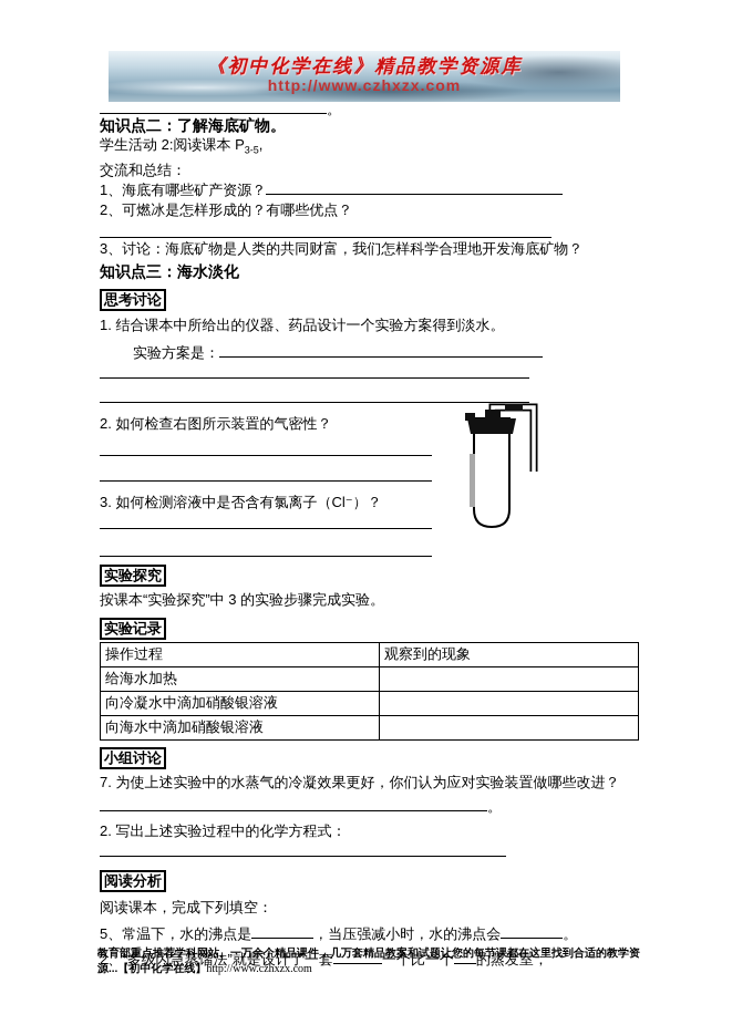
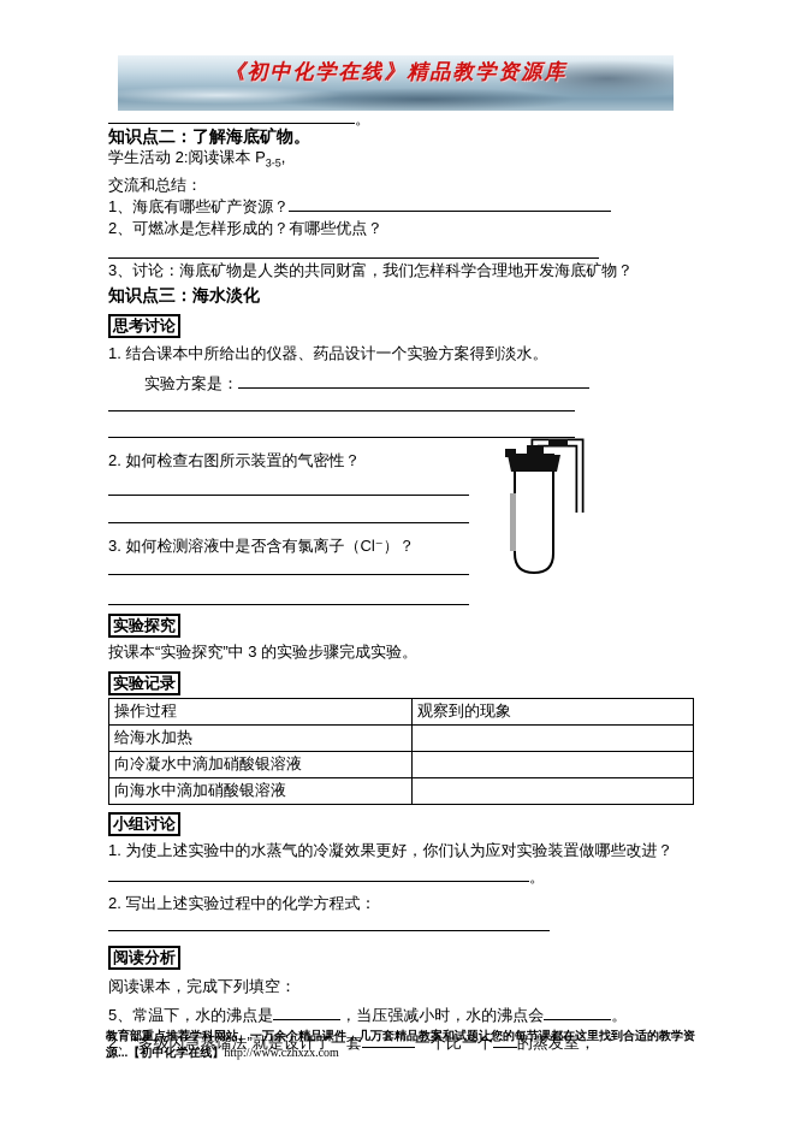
  《初中化学在线》精品教学资源库
- http://www.czhxzx.com
  。
  知识点二：了解海底矿物。
  学生活动 2:阅读课本 P3-5,
  交流和总结：
  1、海底有哪些矿产资源？
  2、可燃冰是怎样形成的？有哪些优点？
  3、讨论：海底矿物是人类的共同财富，我们怎样科学合理地开发海底矿物？
  知识点三：海水淡化
  思考讨论
  1. 结合课本中所给出的仪器、药品设计一个实验方案得到淡水。
  实验方案是：
  2. 如何检查右图所示装置的气密性？
  3. 如何检测溶液中是否含有氯离子（Cl⁻）？
  实验探究
  按课本“实验探究”中 3 的实验步骤完成实验。
  实验记录
  操作过程	观察到的现象
  给海水加热
  向冷凝水中滴加硝酸银溶液
  向海水中滴加硝酸银溶液
  小组讨论
- 7. 为使上述实验中的水蒸气的冷凝效果更好，你们认为应对实验装置做哪些改进？
+ 1. 为使上述实验中的水蒸气的冷凝效果更好，你们认为应对实验装置做哪些改进？
  。
  2. 写出上述实验过程中的化学方程式：
  阅读分析
  阅读课本，完成下列填空：
  5、常温下，水的沸点是 ，当压强减小时，水的沸点会 。
  2、“多级闪急蒸馏法”就是设计了一套 一个比一个 的蒸发室，
  教育部重点推荐学科网站。一万余个精品课件，几万套精品教案和试题让您的每节课都在这里找到合适的教学资源...【初中化学在线】http://www.czhxzx.com
